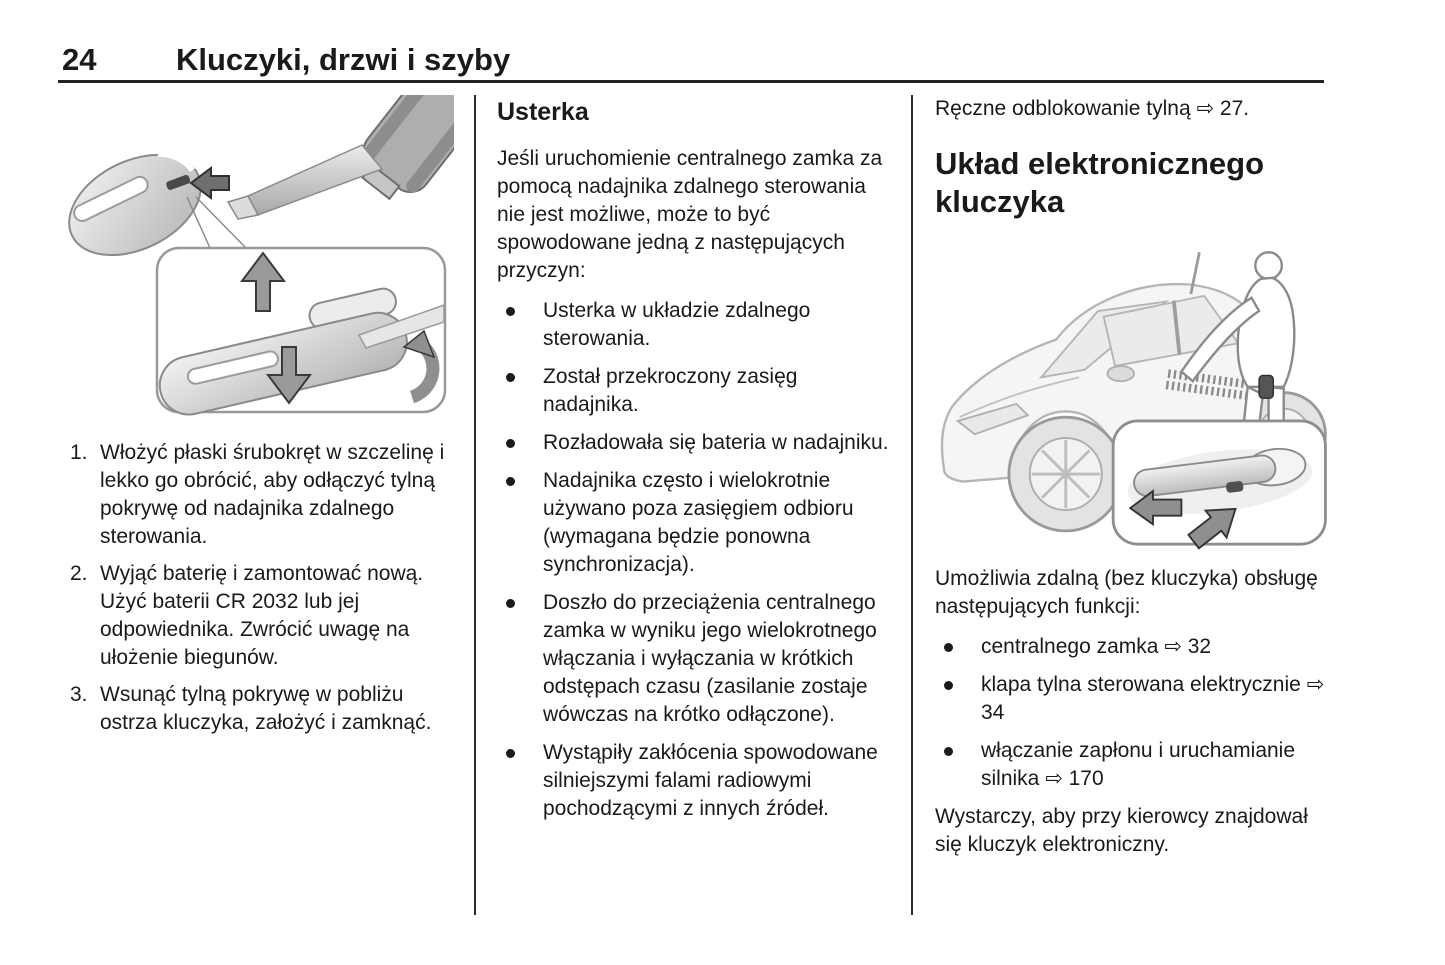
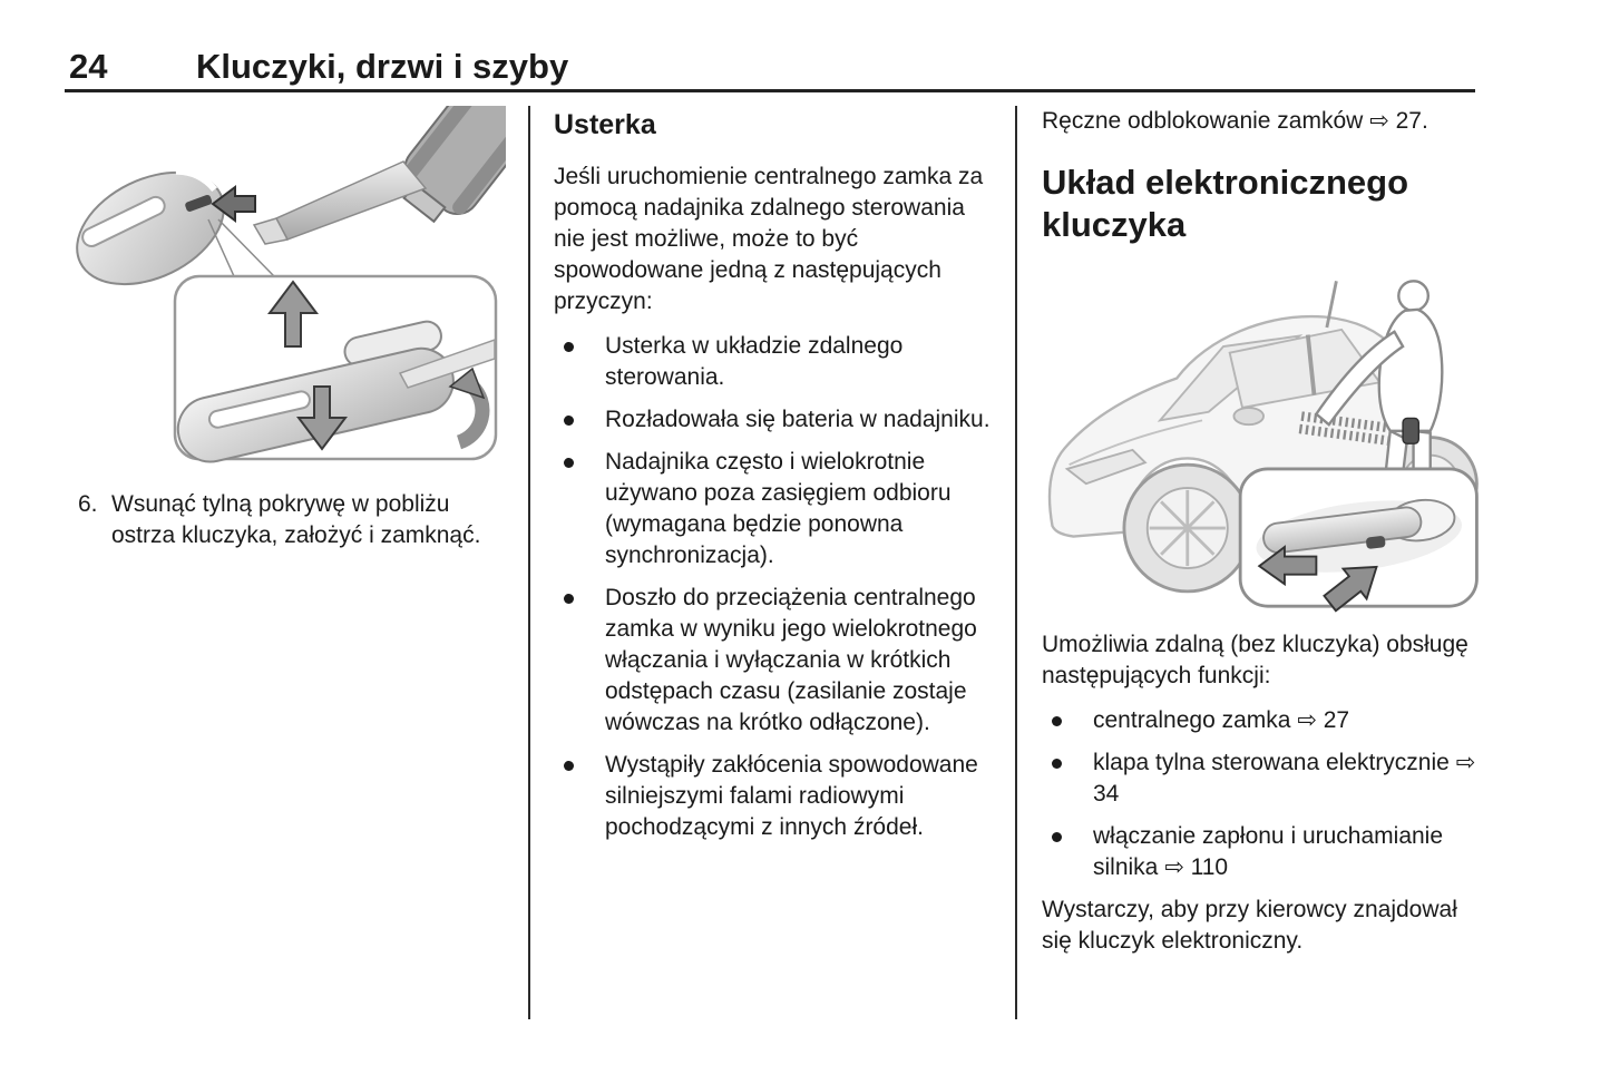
  24
  Kluczyki, drzwi i szyby
- 1.
- Włożyć płaski śrubokręt w szczelinę i lekko go obrócić, aby odłączyć tylną pokrywę od nadajnika zdalnego sterowania.
- 2.
- Wyjąć baterię i zamontować nową. Użyć baterii CR 2032 lub jej odpowiednika. Zwrócić uwagę na ułożenie biegunów.
- 3.
+ 6.
  Wsunąć tylną pokrywę w pobliżu ostrza kluczyka, założyć i zamknąć.
  Usterka
  Jeśli uruchomienie centralnego zamka za pomocą nadajnika zdalnego sterowania nie jest możliwe, może to być spowodowane jedną z następujących przyczyn:
  Usterka w układzie zdalnego sterowania.
- Został przekroczony zasięg nadajnika.
  Rozładowała się bateria w nadajniku.
  Nadajnika często i wielokrotnie używano poza zasięgiem odbioru (wymagana będzie ponowna synchronizacja).
  Doszło do przeciążenia centralnego zamka w wyniku jego wielokrotnego włączania i wyłączania w krótkich odstępach czasu (zasilanie zostaje wówczas na krótko odłączone).
  Wystąpiły zakłócenia spowodowane silniejszymi falami radiowymi pochodzącymi z innych źródeł.
- Ręczne odblokowanie tylną ⇨ 27.
+ Ręczne odblokowanie zamków ⇨ 27.
  Układ elektronicznego kluczyka
  Umożliwia zdalną (bez kluczyka) obsługę następujących funkcji:
- centralnego zamka ⇨ 32
+ centralnego zamka ⇨ 27
  klapa tylna sterowana elektrycznie ⇨ 34
- włączanie zapłonu i uruchamianie silnika ⇨ 170
+ włączanie zapłonu i uruchamianie silnika ⇨ 110
  Wystarczy, aby przy kierowcy znajdował się kluczyk elektroniczny.
